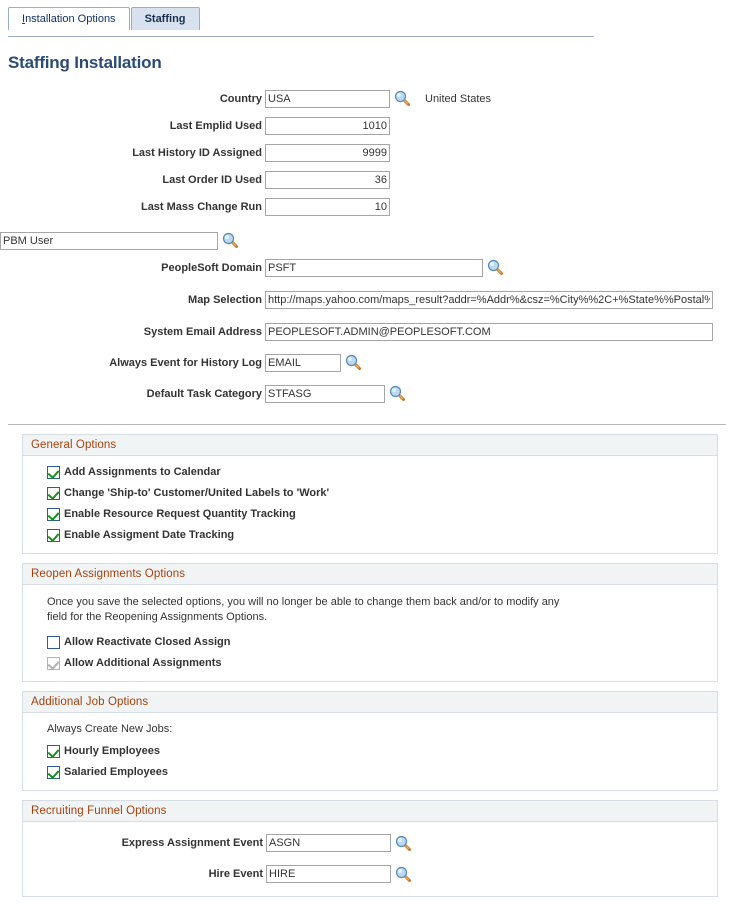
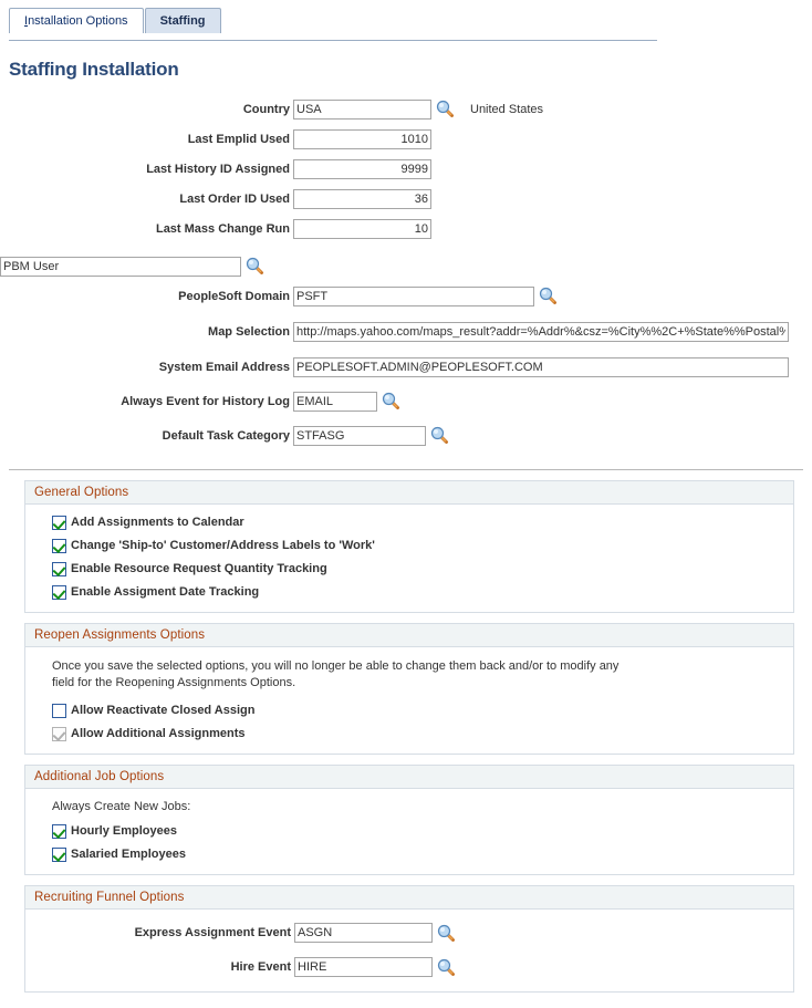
  Installation Options Staffing
  Staffing Installation
  Country
  USA
  United States
  Last Emplid Used
  1010
  Last History ID Assigned
  9999
  Last Order ID Used
  36
  Last Mass Change Run
  10
  PBM User
  PeopleSoft Domain
  PSFT
  Map Selection
  http://maps.yahoo.com/maps_result?addr=%Addr%&csz=%City%%2C+%State%%Postal%
  System Email Address
  PEOPLESOFT.ADMIN@PEOPLESOFT.COM
  Always Event for History Log
  EMAIL
  Default Task Category
  STFASG
  General Options
  Add Assignments to Calendar
- Change 'Ship-to' Customer/United Labels to 'Work'
+ Change 'Ship-to' Customer/Address Labels to 'Work'
  Enable Resource Request Quantity Tracking
  Enable Assigment Date Tracking
  Reopen Assignments Options
  Once you save the selected options, you will no longer be able to change them back and/or to modify any field for the Reopening Assignments Options.
  Allow Reactivate Closed Assign
  Allow Additional Assignments
  Additional Job Options
  Always Create New Jobs:
  Hourly Employees
  Salaried Employees
  Recruiting Funnel Options
  Express Assignment Event
  ASGN
  Hire Event
  HIRE
